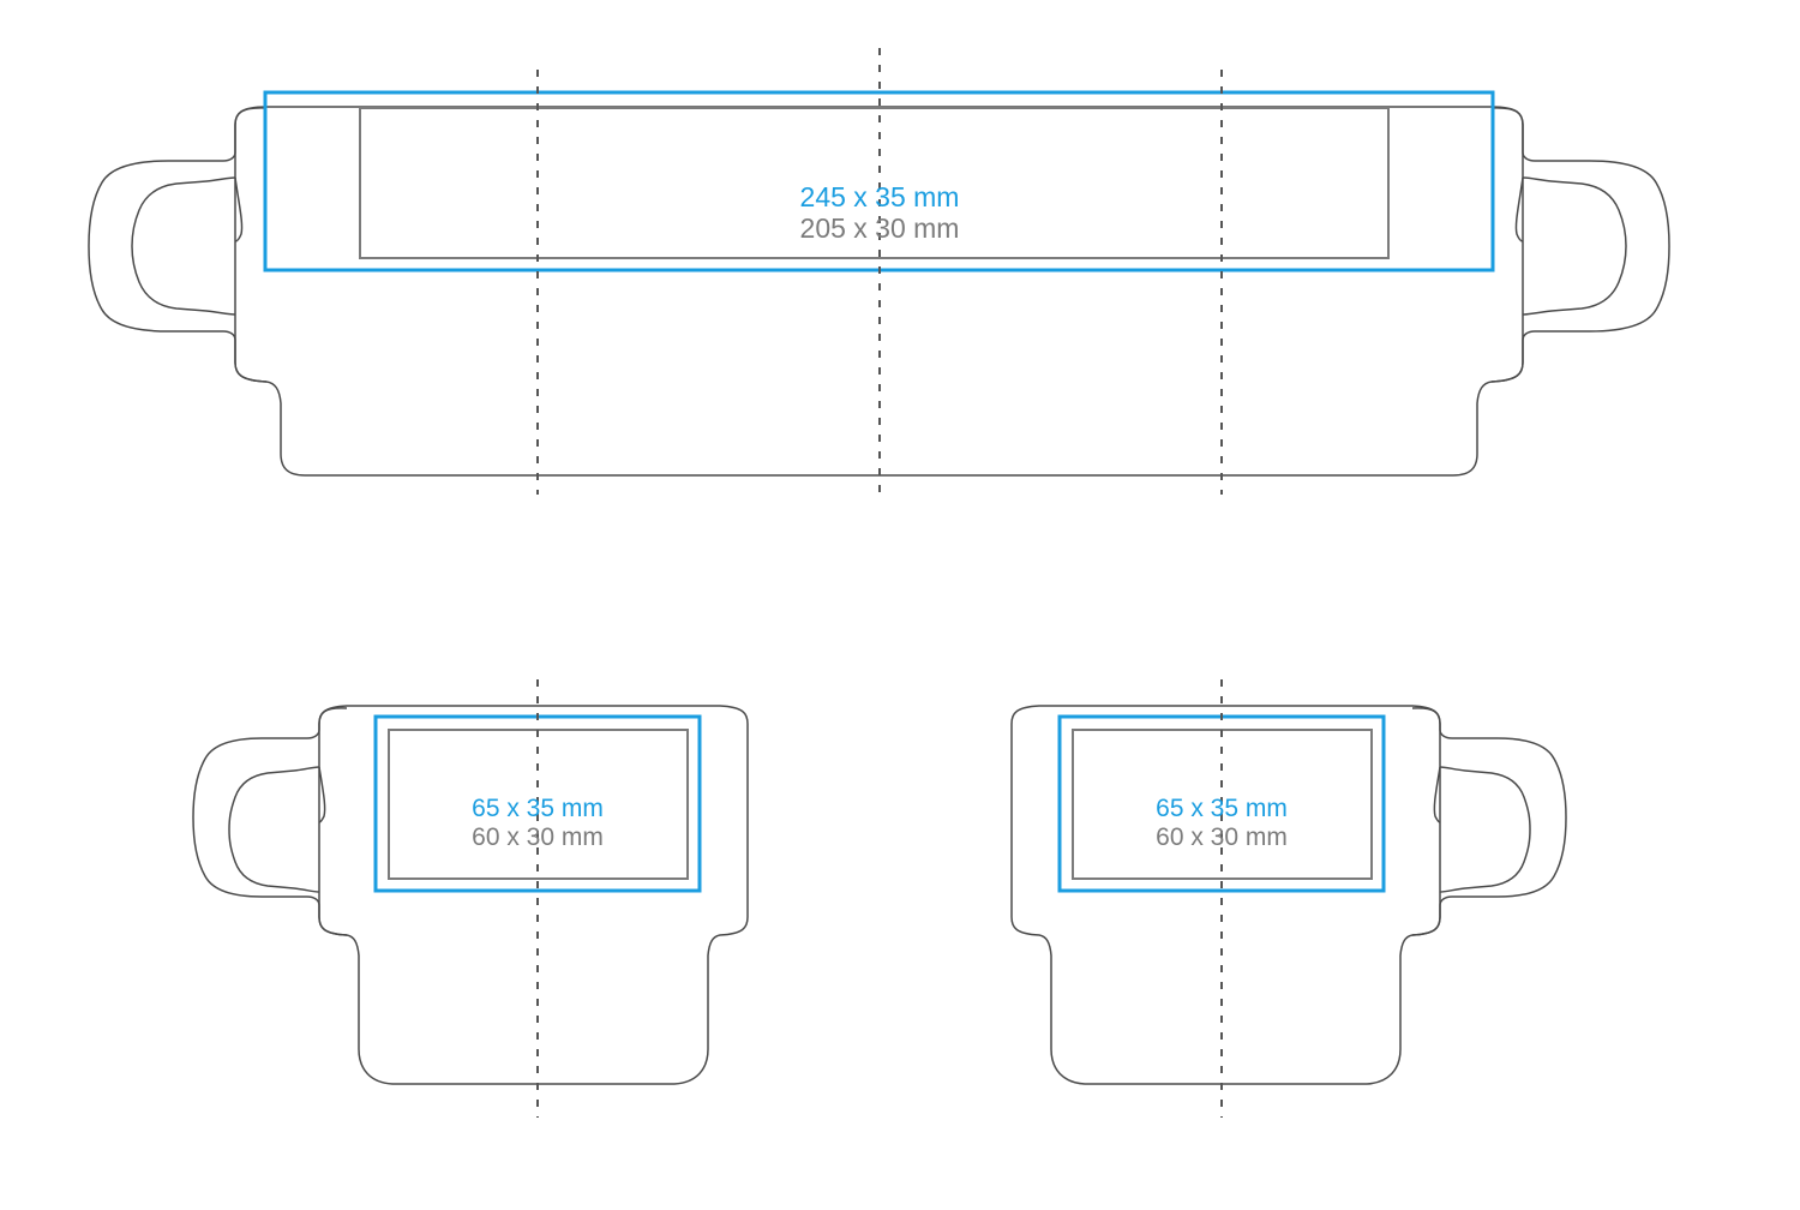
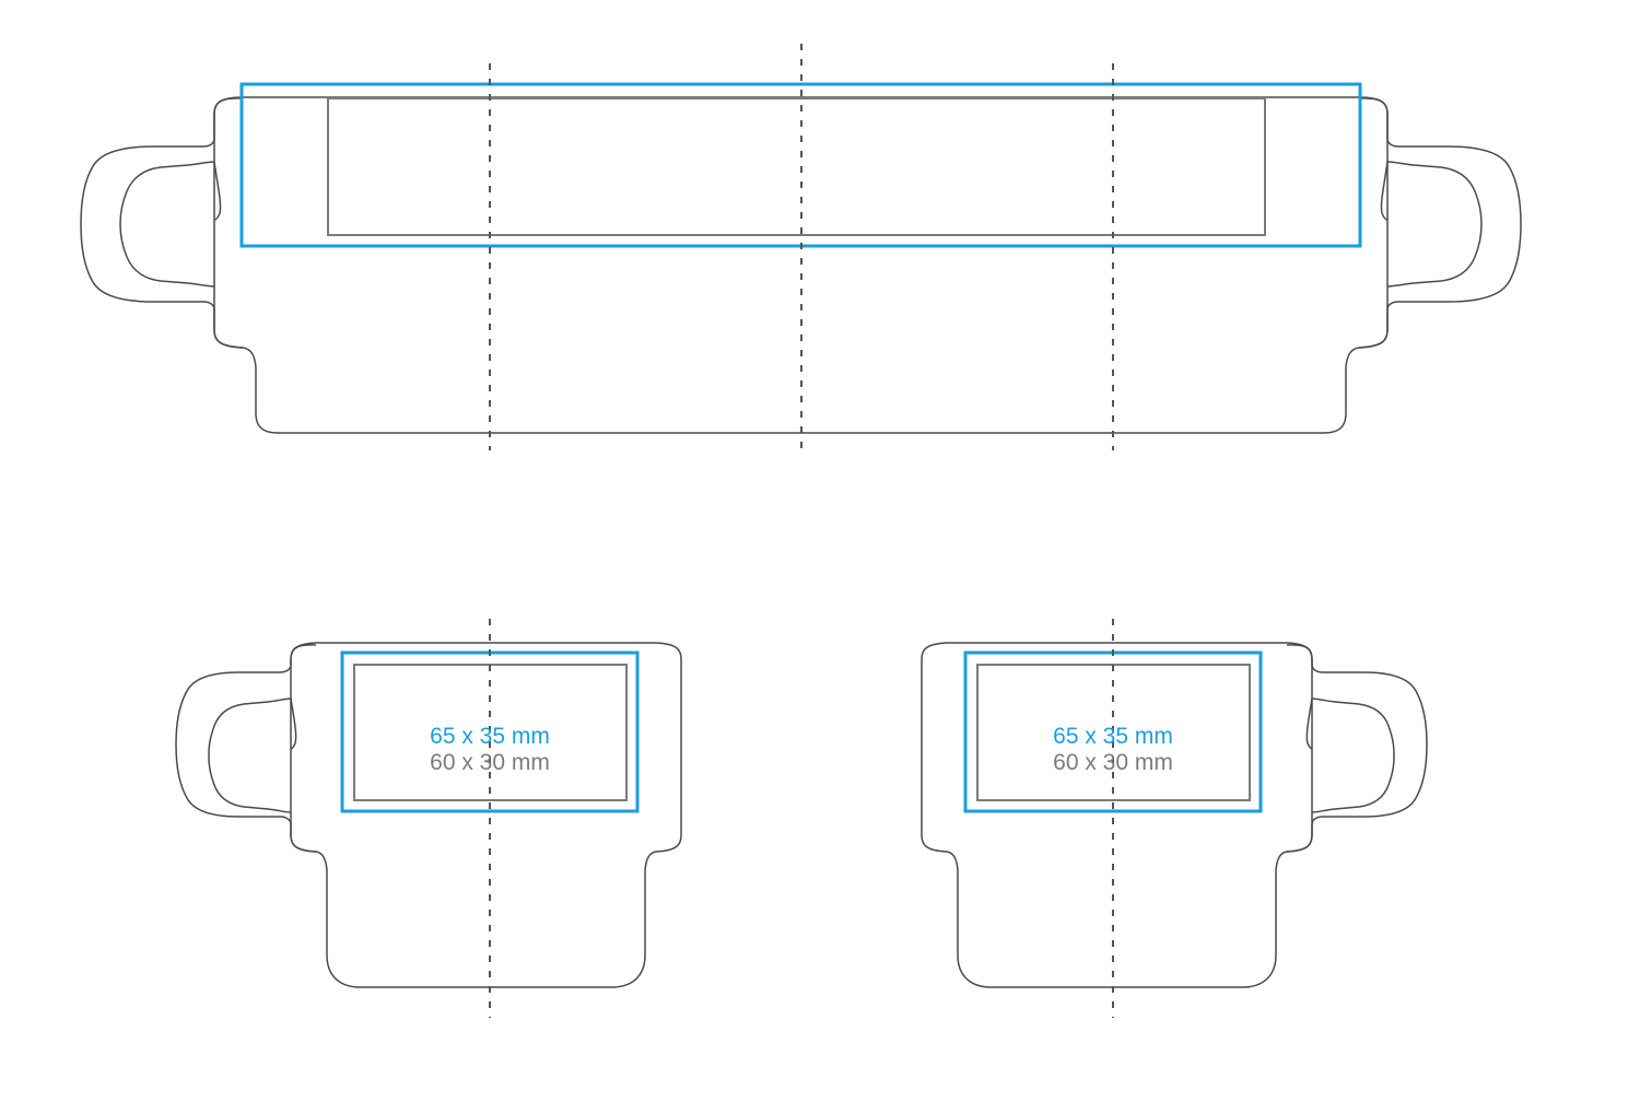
- 245 x 35 mm
- 205 x 30 mm
  65 x 35 mm
  60 x 30 mm
  65 x 35 mm
  60 x 30 mm
